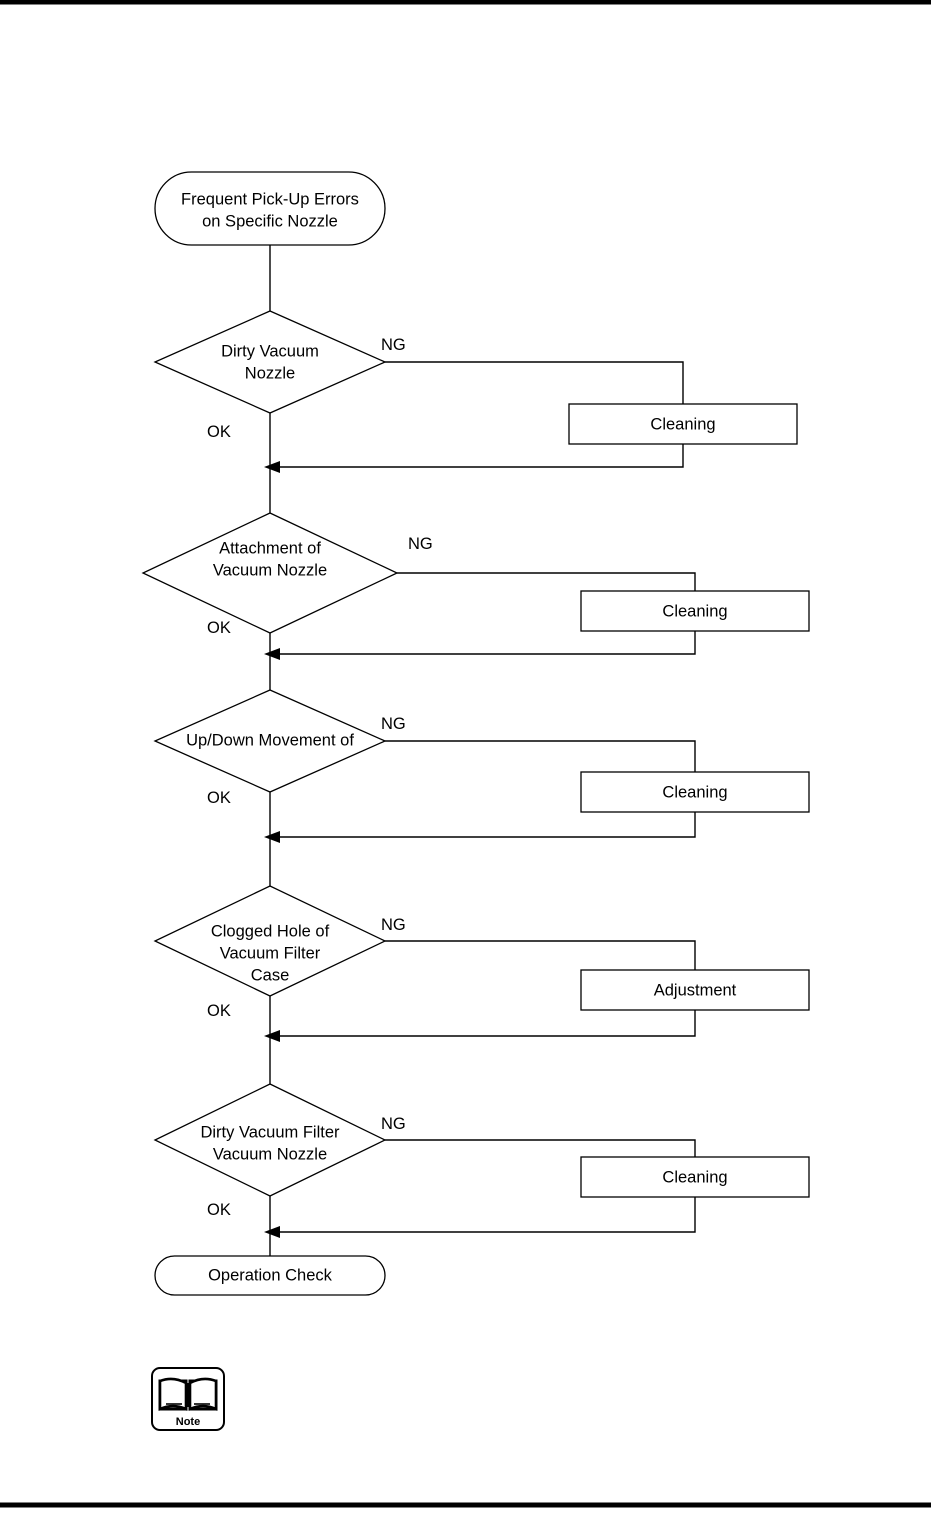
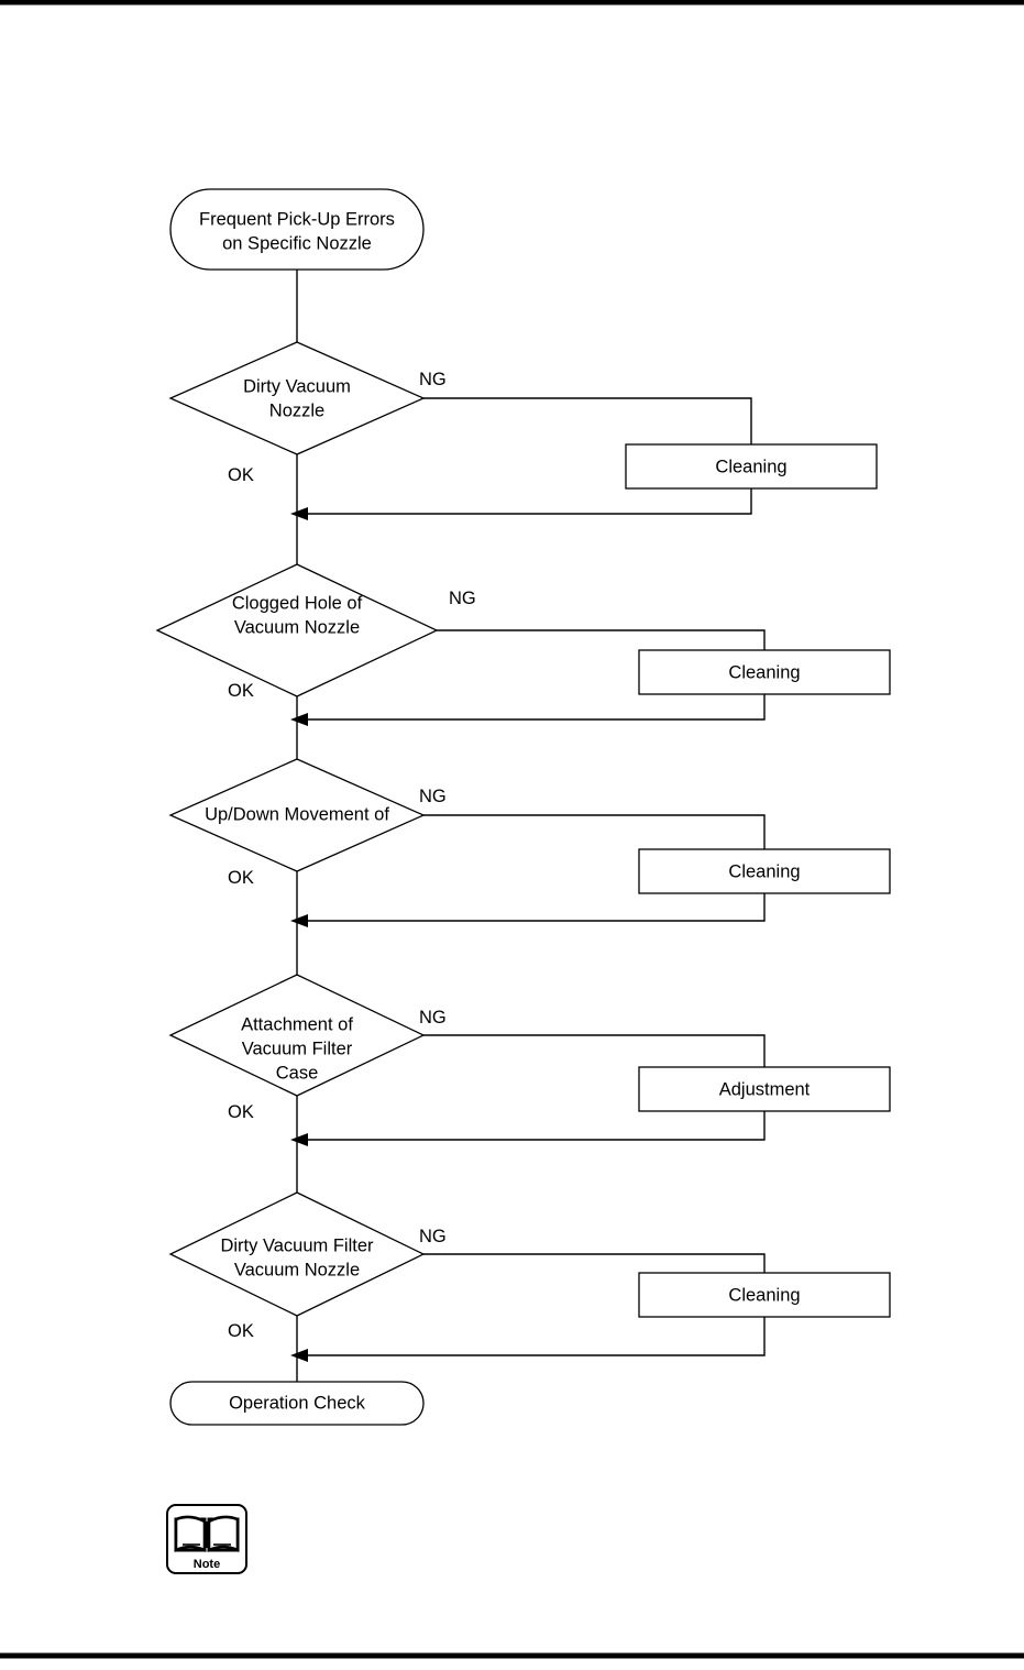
  Frequent Pick-Up Errors
  on Specific Nozzle
  Dirty Vacuum
  Nozzle
  NG
  OK
  Cleaning
- Attachment of
+ Clogged Hole of
  Vacuum Nozzle
  NG
  OK
  Cleaning
  Up/Down Movement of
  NG
  OK
  Cleaning
- Clogged Hole of
+ Attachment of
  Vacuum Filter
  Case
  NG
  OK
  Adjustment
  Dirty Vacuum Filter
  Vacuum Nozzle
  NG
  OK
  Cleaning
  Operation Check
  Note
